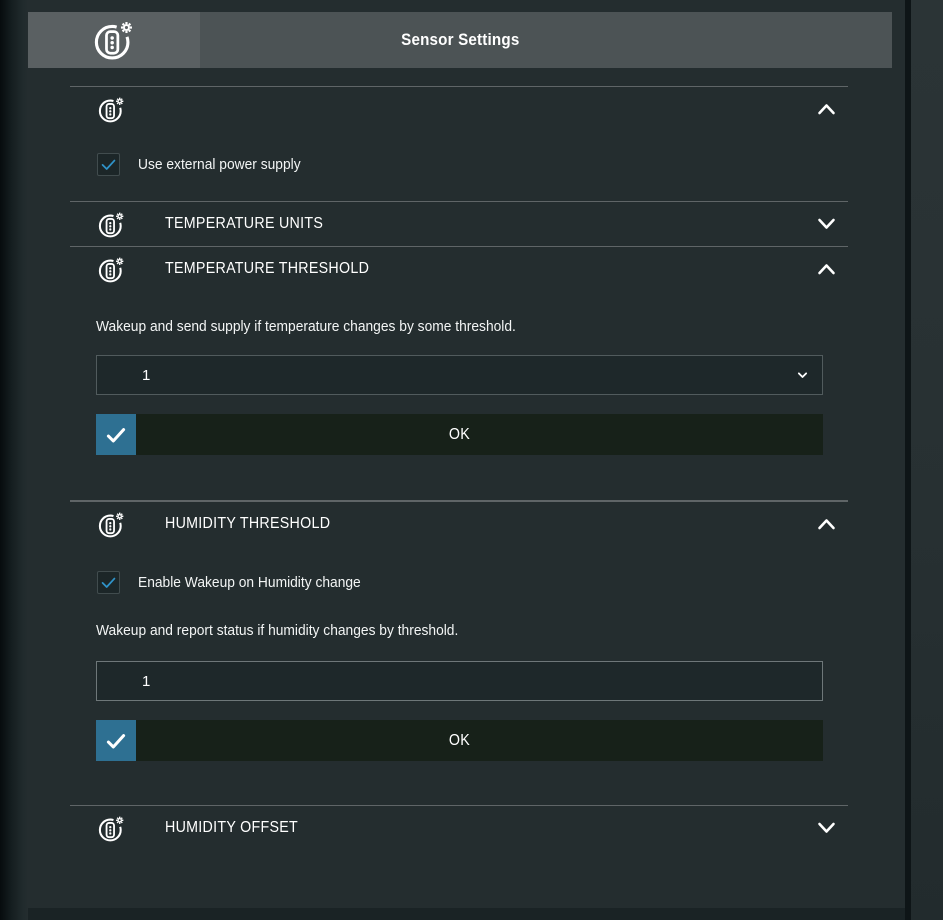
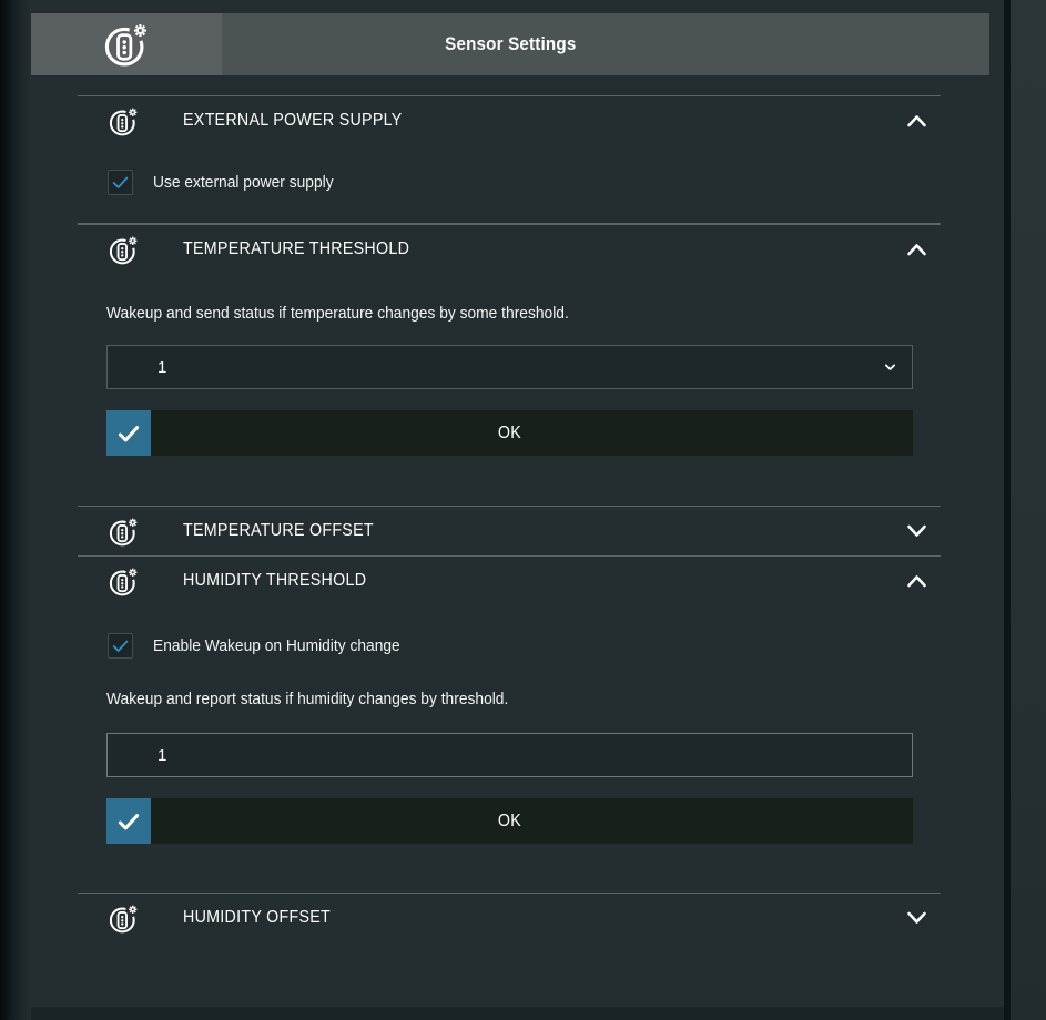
  Sensor Settings
+ EXTERNAL POWER SUPPLY
  Use external power supply
- TEMPERATURE UNITS
  TEMPERATURE THRESHOLD
- Wakeup and send supply if temperature changes by some threshold.
+ Wakeup and send status if temperature changes by some threshold.
  1
  OK
+ TEMPERATURE OFFSET
  HUMIDITY THRESHOLD
  Enable Wakeup on Humidity change
  Wakeup and report status if humidity changes by threshold.
  1
  OK
  HUMIDITY OFFSET
